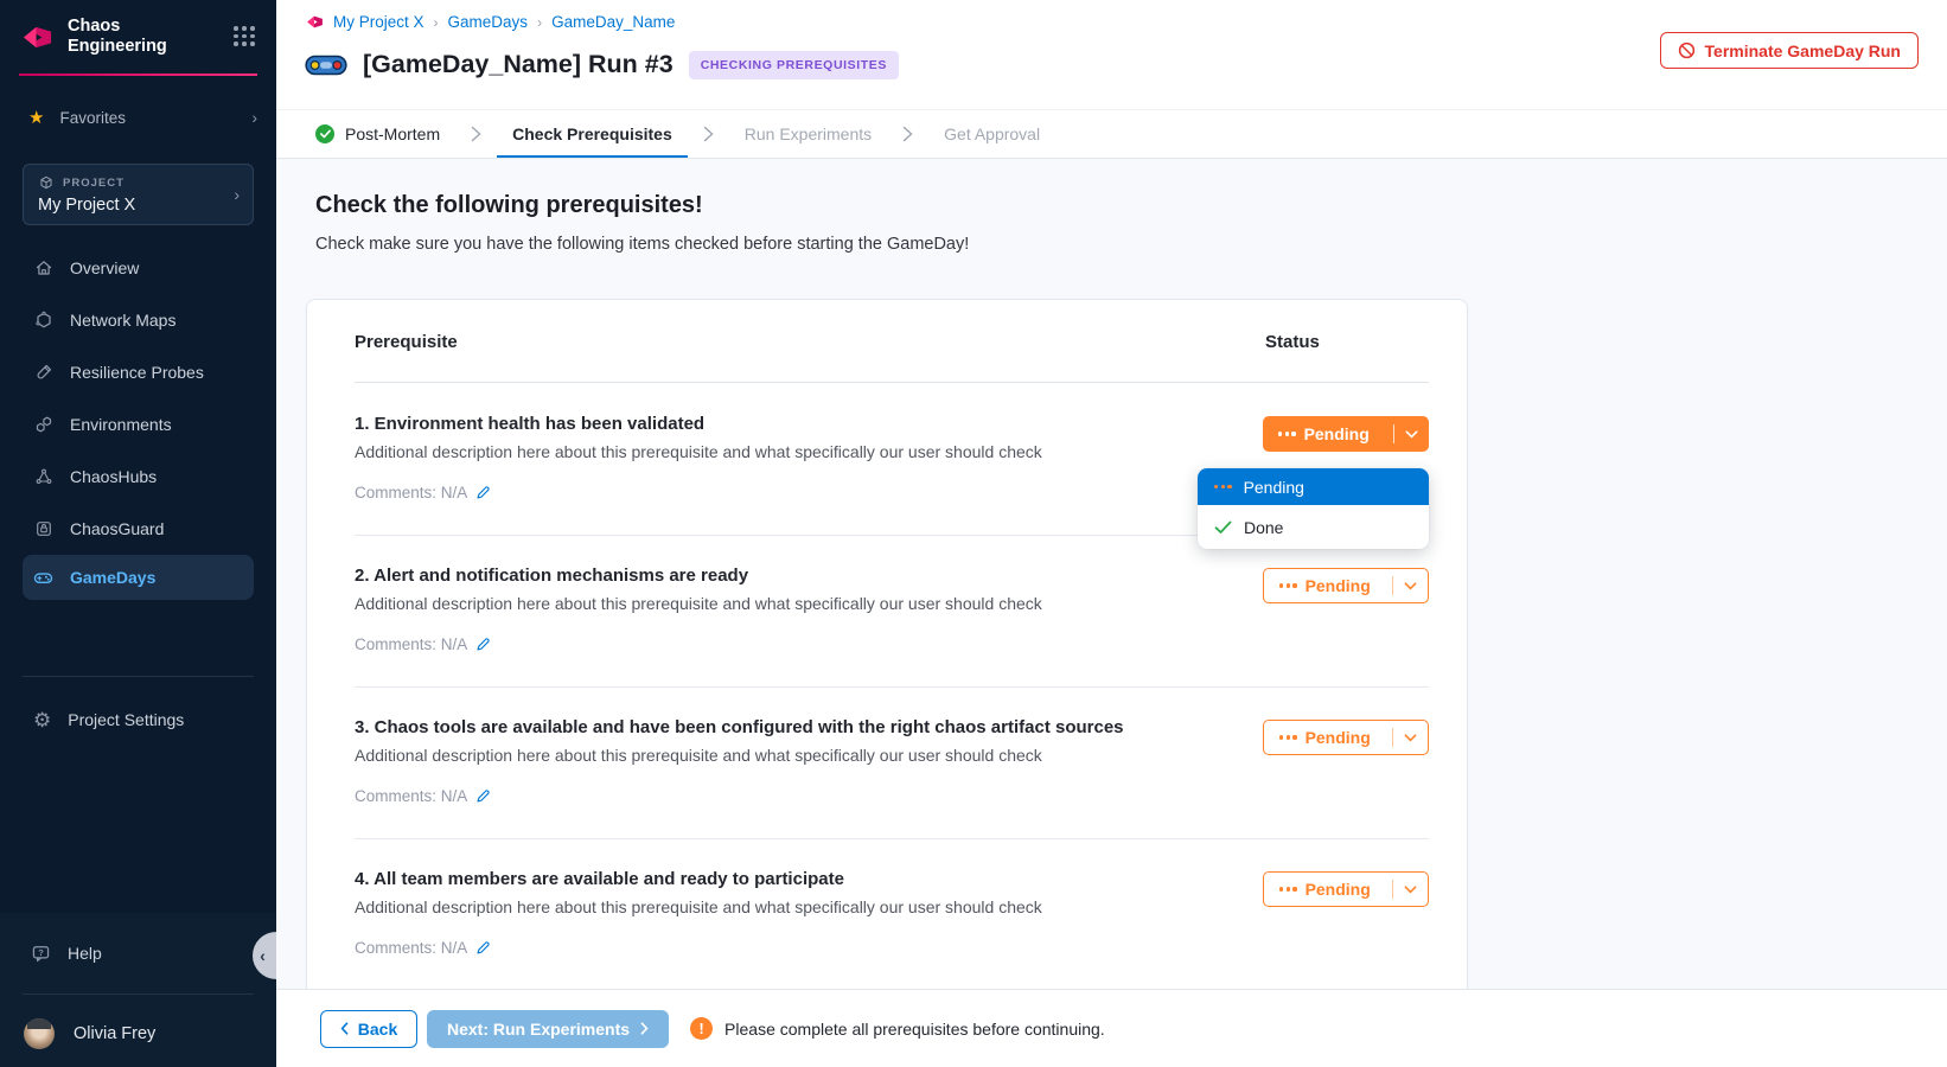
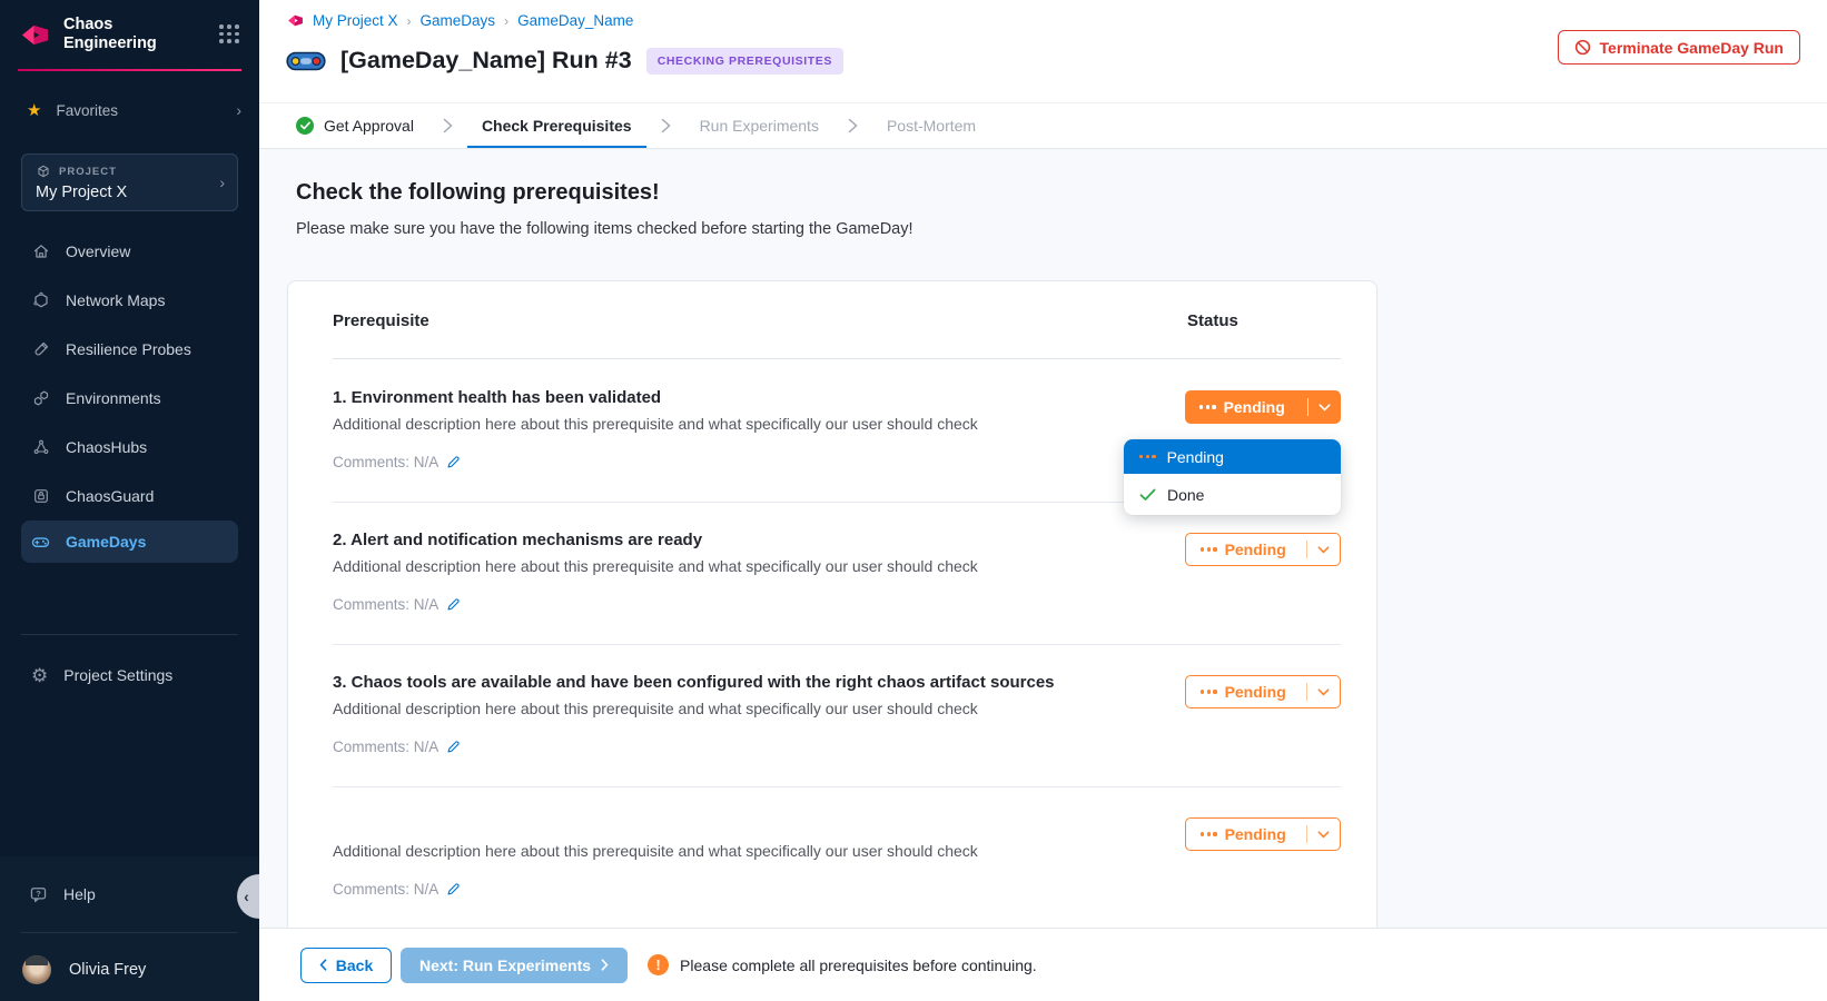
  Chaos Engineering
  ★
  Favorites
  ›
  PROJECT
  My Project X
  ›
  Overview
  Network Maps
  Resilience Probes
  Environments
  ChaosHubs
  ChaosGuard
  GameDays
  ⚙
  Project Settings
  ?
  Help
  Olivia Frey
  ‹
  My Project X
  ›
  GameDays
  ›
  GameDay_Name
  [GameDay_Name] Run #3
  CHECKING PREREQUISITES
  Terminate GameDay Run
- Post-Mortem
+ Get Approval
  Check Prerequisites
  Run Experiments
- Get Approval
+ Post-Mortem
  Check the following prerequisites!
- Check make sure you have the following items checked before starting the GameDay!
+ Please make sure you have the following items checked before starting the GameDay!
  Prerequisite
  Status
  1. Environment health has been validated
  Additional description here about this prerequisite and what specifically our user should check
  Comments: N/A
  Pending
  Pending
  Done
  2. Alert and notification mechanisms are ready
  Additional description here about this prerequisite and what specifically our user should check
  Comments: N/A
  Pending
  3. Chaos tools are available and have been configured with the right chaos artifact sources
  Additional description here about this prerequisite and what specifically our user should check
  Comments: N/A
  Pending
- 4. All team members are available and ready to participate
  Additional description here about this prerequisite and what specifically our user should check
  Comments: N/A
  Pending
  Back
  Next: Run Experiments
  !
  Please complete all prerequisites before continuing.
